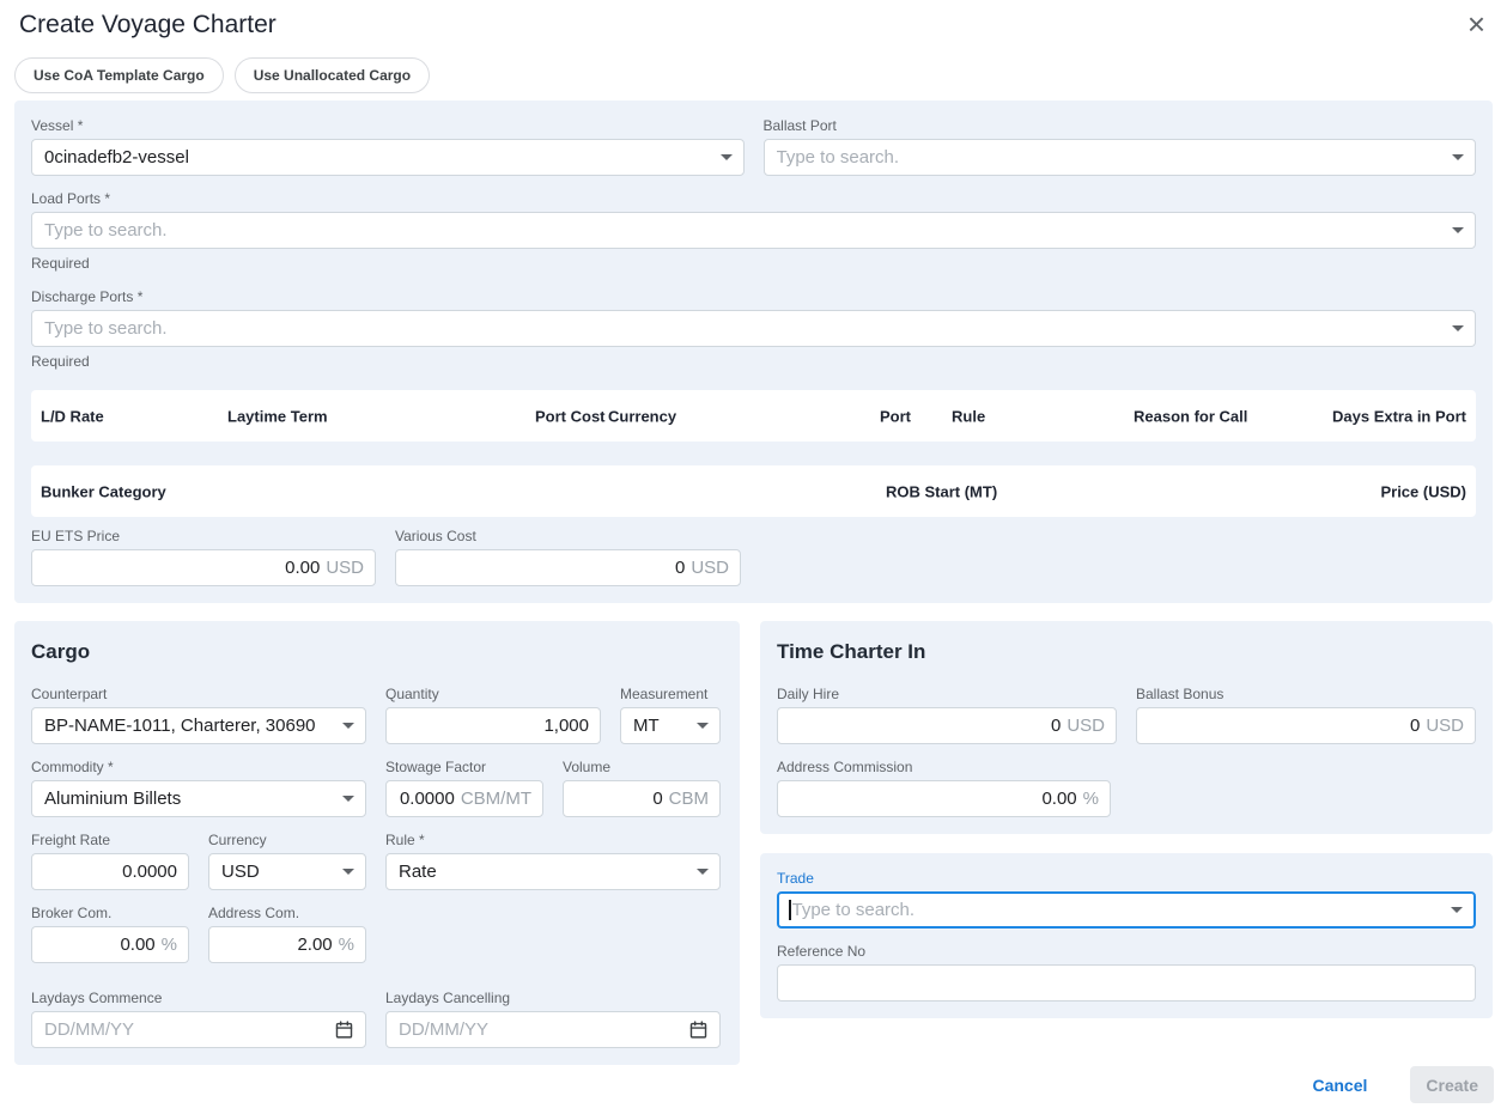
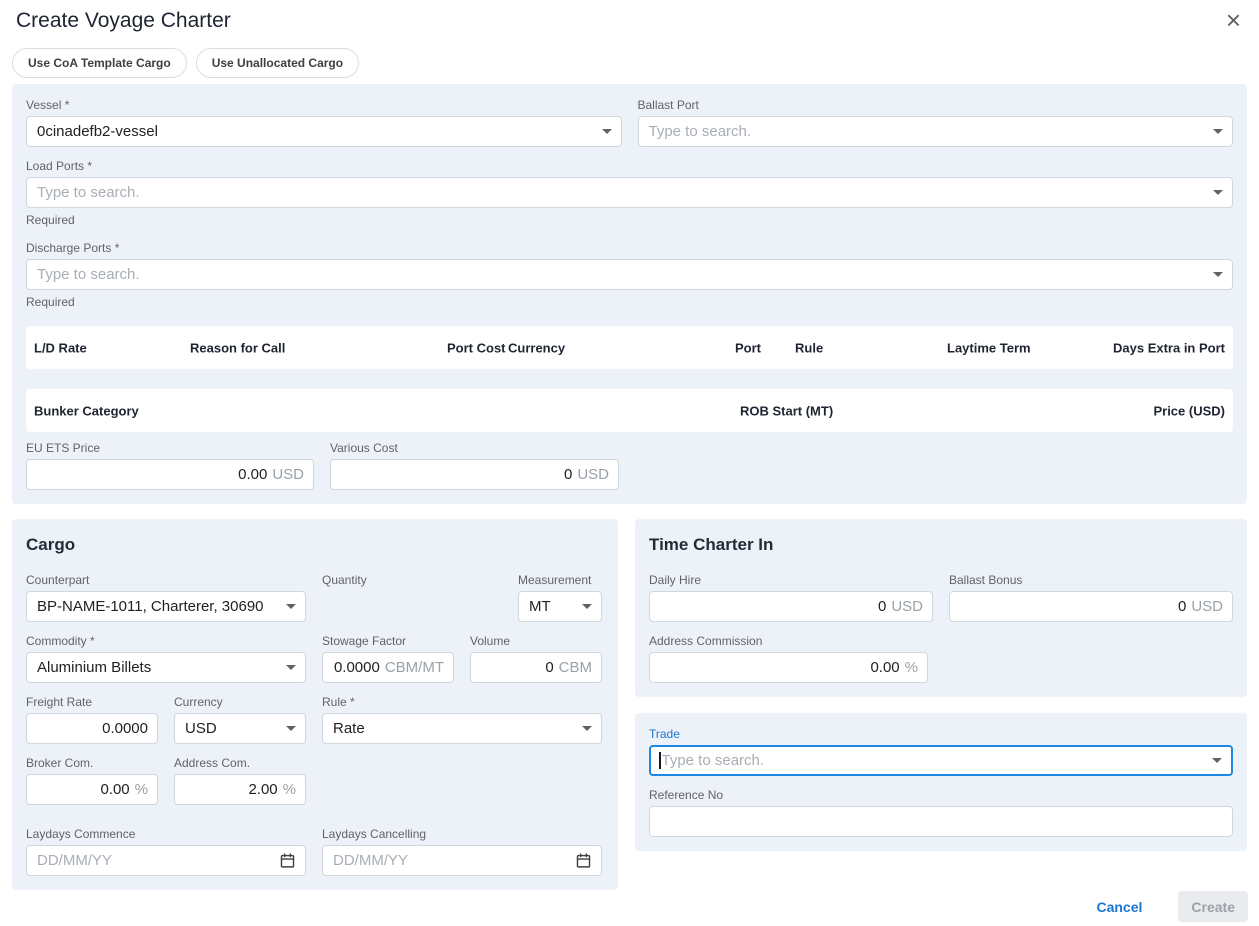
  Create Voyage Charter
  ×
  Use CoA Template Cargo
  Use Unallocated Cargo
  Vessel *
  0cinadefb2-vessel
  Ballast Port
  Type to search.
  Load Ports *
  Type to search.
  Required
  Discharge Ports *
  Type to search.
  Required
  L/D Rate
- Laytime Term
+ Reason for Call
  Port Cost
  Currency
  Port
  Rule
- Reason for Call
+ Laytime Term
  Days Extra in Port
  Bunker Category
  ROB Start (MT)
  Price (USD)
  EU ETS Price
  0.00
  USD
  Various Cost
  0
  USD
  Cargo
  Counterpart
  BP-NAME-1011, Charterer, 30690
  Quantity
- 1,000
  Measurement
  MT
  Commodity *
  Aluminium Billets
  Stowage Factor
  0.0000
  CBM/MT
  Volume
  0
  CBM
  Freight Rate
  0.0000
  Currency
  USD
  Rule *
  Rate
  Broker Com.
  0.00
  %
  Address Com.
  2.00
  %
  Laydays Commence
  DD/MM/YY
  Laydays Cancelling
  DD/MM/YY
  Time Charter In
  Daily Hire
  0
  USD
  Ballast Bonus
  0
  USD
  Address Commission
  0.00
  %
  Trade
  Type to search.
  Reference No
  Cancel
  Create
